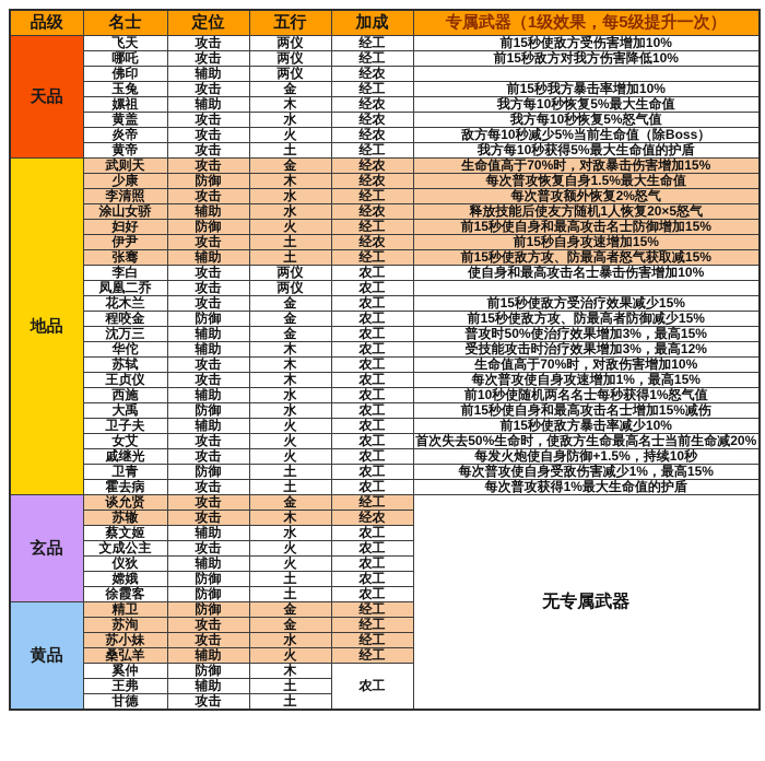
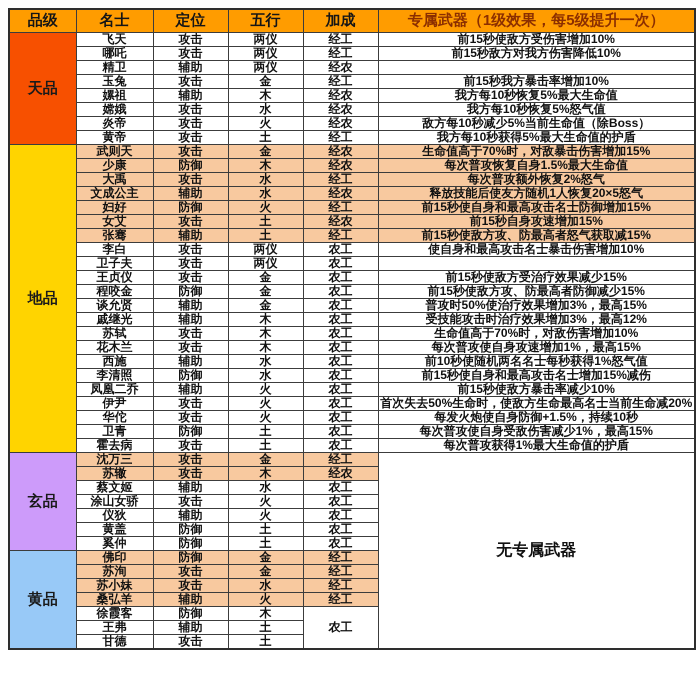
  品级	名士	定位	五行	加成	专属武器（1级效果，每5级提升一次）
  天品	飞天	攻击	两仪	经工	前15秒使敌方受伤害增加10%
  哪吒	攻击	两仪	经工	前15秒敌方对我方伤害降低10%
- 佛印	辅助	两仪	经农
+ 精卫	辅助	两仪	经农
  玉兔	攻击	金	经工	前15秒我方暴击率增加10%
  嫘祖	辅助	木	经农	我方每10秒恢复5%最大生命值
- 黄盖	攻击	水	经农	我方每10秒恢复5%怒气值
+ 嫦娥	攻击	水	经农	我方每10秒恢复5%怒气值
  炎帝	攻击	火	经农	敌方每10秒减少5%当前生命值（除Boss）
  黄帝	攻击	土	经工	我方每10秒获得5%最大生命值的护盾
  地品	武则天	攻击	金	经农	生命值高于70%时，对敌暴击伤害增加15%
  少康	防御	木	经农	每次普攻恢复自身1.5%最大生命值
- 李清照	攻击	水	经工	每次普攻额外恢复2%怒气
+ 大禹	攻击	水	经工	每次普攻额外恢复2%怒气
- 涂山女骄	辅助	水	经农	释放技能后使友方随机1人恢复20×5怒气
+ 文成公主	辅助	水	经农	释放技能后使友方随机1人恢复20×5怒气
  妇好	防御	火	经工	前15秒使自身和最高攻击名士防御增加15%
- 伊尹	攻击	土	经农	前15秒自身攻速增加15%
+ 女艾	攻击	土	经农	前15秒自身攻速增加15%
  张骞	辅助	土	经工	前15秒使敌方攻、防最高者怒气获取减15%
  李白	攻击	两仪	农工	使自身和最高攻击名士暴击伤害增加10%
- 凤凰二乔	攻击	两仪	农工
+ 卫子夫	攻击	两仪	农工
- 花木兰	攻击	金	农工	前15秒使敌方受治疗效果减少15%
+ 王贞仪	攻击	金	农工	前15秒使敌方受治疗效果减少15%
  程咬金	防御	金	农工	前15秒使敌方攻、防最高者防御减少15%
- 沈万三	辅助	金	农工	普攻时50%使治疗效果增加3%，最高15%
+ 谈允贤	辅助	金	农工	普攻时50%使治疗效果增加3%，最高15%
- 华佗	辅助	木	农工	受技能攻击时治疗效果增加3%，最高12%
+ 戚继光	辅助	木	农工	受技能攻击时治疗效果增加3%，最高12%
  苏轼	攻击	木	农工	生命值高于70%时，对敌伤害增加10%
- 王贞仪	攻击	木	农工	每次普攻使自身攻速增加1%，最高15%
+ 花木兰	攻击	木	农工	每次普攻使自身攻速增加1%，最高15%
  西施	辅助	水	农工	前10秒使随机两名名士每秒获得1%怒气值
- 大禹	防御	水	农工	前15秒使自身和最高攻击名士增加15%减伤
+ 李清照	防御	水	农工	前15秒使自身和最高攻击名士增加15%减伤
- 卫子夫	辅助	火	农工	前15秒使敌方暴击率减少10%
+ 凤凰二乔	辅助	火	农工	前15秒使敌方暴击率减少10%
- 女艾	攻击	火	农工	首次失去50%生命时，使敌方生命最高名士当前生命减20%
+ 伊尹	攻击	火	农工	首次失去50%生命时，使敌方生命最高名士当前生命减20%
- 戚继光	攻击	火	农工	每发火炮使自身防御+1.5%，持续10秒
+ 华佗	攻击	火	农工	每发火炮使自身防御+1.5%，持续10秒
  卫青	防御	土	农工	每次普攻使自身受敌伤害减少1%，最高15%
  霍去病	攻击	土	农工	每次普攻获得1%最大生命值的护盾
- 玄品	谈允贤	攻击	金	经工	无专属武器
+ 玄品	沈万三	攻击	金	经工	无专属武器
  苏辙	攻击	木	经农
  蔡文姬	辅助	水	农工
- 文成公主	攻击	火	农工
+ 涂山女骄	攻击	火	农工
  仪狄	辅助	火	农工
- 嫦娥	防御	土	农工
+ 黄盖	防御	土	农工
- 徐霞客	防御	土	农工
+ 奚仲	防御	土	农工
- 黄品	精卫	防御	金	经工
+ 黄品	佛印	防御	金	经工
  苏洵	攻击	金	经工
  苏小妹	攻击	水	经工
  桑弘羊	辅助	火	经工
- 奚仲	防御	木	农工
+ 徐霞客	防御	木	农工
  王弗	辅助	土
  甘德	攻击	土
